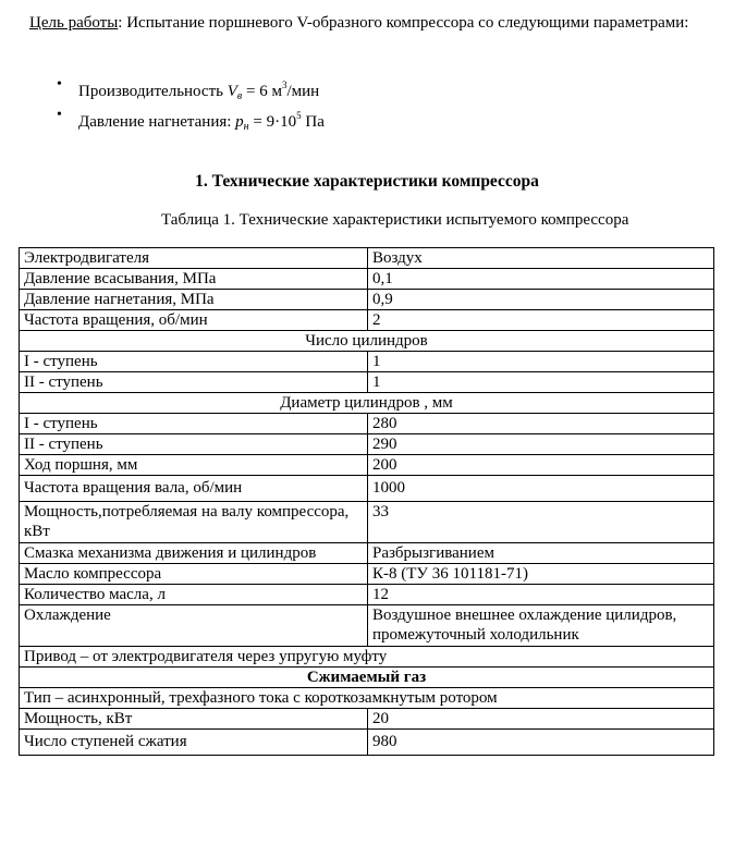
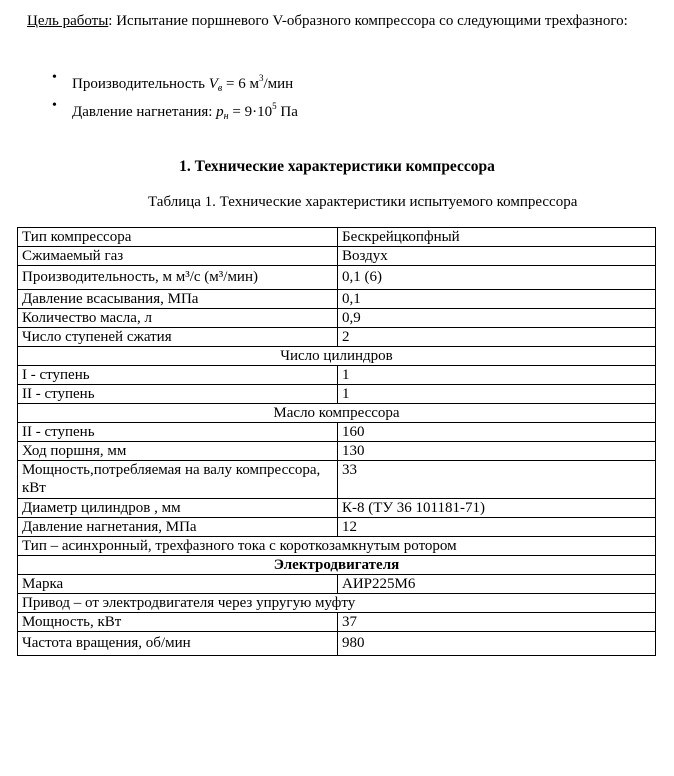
- Цель работы: Испытание поршневого V-образного компрессора со следующими параметрами:
+ Цель работы: Испытание поршневого V-образного компрессора со следующими трехфазного:
  Производительность Vв = 6 м3/мин
  Давление нагнетания: pн = 9·105 Па
  1. Технические характеристики компрессора
  Таблица 1. Технические характеристики испытуемого компрессора
+ Тип компрессора	Бескрейцкопфный
- Электродвигателя	Воздух
+ Сжимаемый газ	Воздух
+ Производительность, м м³/с (м³/мин)	0,1 (6)
  Давление всасывания, МПа	0,1
- Давление нагнетания, МПа	0,9
+ Количество масла, л	0,9
- Частота вращения, об/мин	2
+ Число ступеней сжатия	2
  Число цилиндров
  I - ступень	1
  II - ступень	1
- Диаметр цилиндров , мм
+ Масло компрессора
- I - ступень	280
- II - ступень	290
+ II - ступень	160
- Ход поршня, мм	200
+ Ход поршня, мм	130
- Частота вращения вала, об/мин	1000
  Мощность,потребляемая на валу компрессора, кВт	33
- Смазка механизма движения и цилиндров	Разбрызгиванием
- Масло компрессора	К-8 (ТУ 36 101181-71)
+ Диаметр цилиндров , мм	К-8 (ТУ 36 101181-71)
- Количество масла, л	12
+ Давление нагнетания, МПа	12
- Охлаждение	Воздушное внешнее охлаждение цилидров, промежуточный холодильник
- Привод – от электродвигателя через упругую муфту
+ Тип – асинхронный, трехфазного тока с короткозамкнутым ротором
- Сжимаемый газ
+ Электродвигателя
+ Марка	АИР225М6
- Тип – асинхронный, трехфазного тока с короткозамкнутым ротором
+ Привод – от электродвигателя через упругую муфту
- Мощность, кВт	20
+ Мощность, кВт	37
- Число ступеней сжатия	980
+ Частота вращения, об/мин	980
